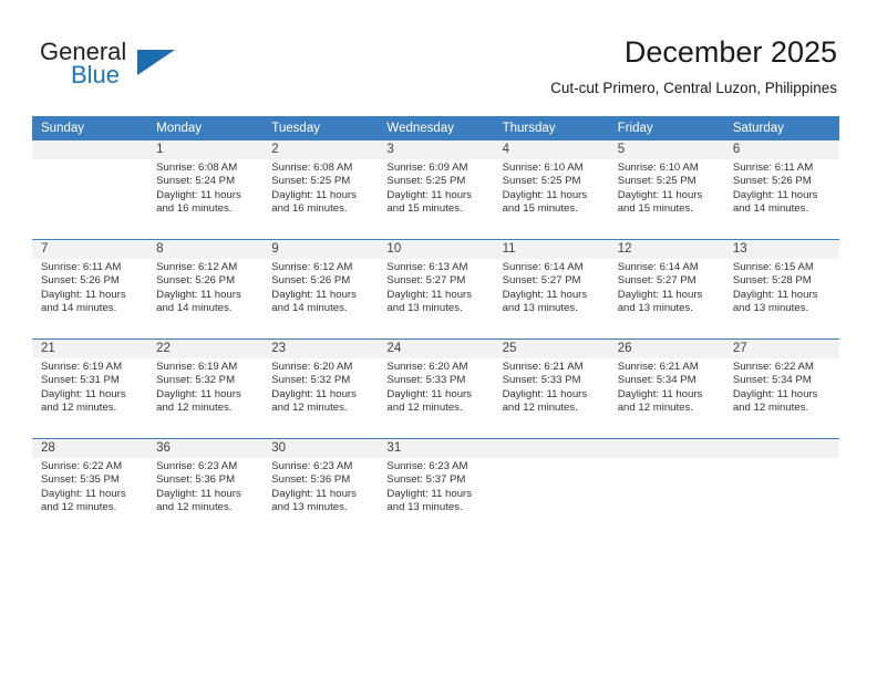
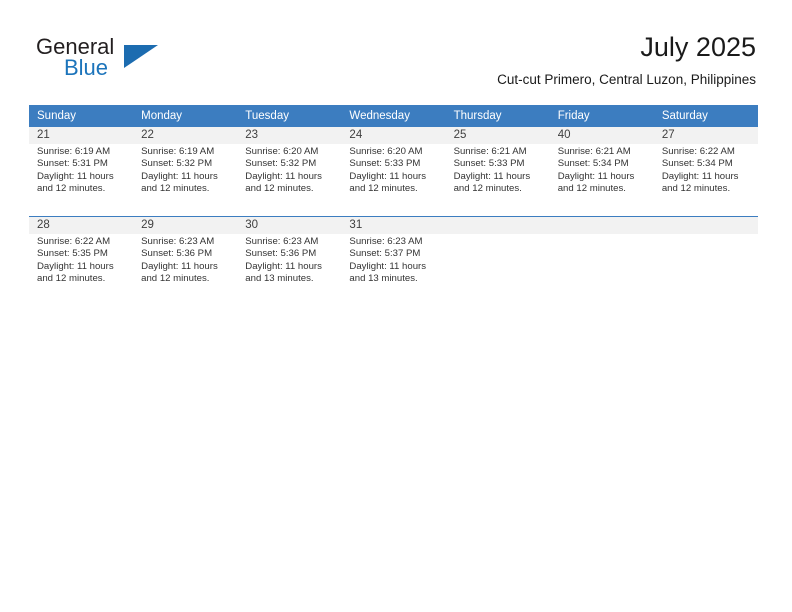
  General
  Blue
- December 2025
+ July 2025
  Cut-cut Primero, Central Luzon, Philippines
  Sunday	Monday	Tuesday	Wednesday	Thursday	Friday	Saturday
- 	1Sunrise: 6:08 AMSunset: 5:24 PMDaylight: 11 hoursand 16 minutes.	2Sunrise: 6:08 AMSunset: 5:25 PMDaylight: 11 hoursand 16 minutes.	3Sunrise: 6:09 AMSunset: 5:25 PMDaylight: 11 hoursand 15 minutes.	4Sunrise: 6:10 AMSunset: 5:25 PMDaylight: 11 hoursand 15 minutes.	5Sunrise: 6:10 AMSunset: 5:25 PMDaylight: 11 hoursand 15 minutes.	6Sunrise: 6:11 AMSunset: 5:26 PMDaylight: 11 hoursand 14 minutes.
- 7Sunrise: 6:11 AMSunset: 5:26 PMDaylight: 11 hoursand 14 minutes.	8Sunrise: 6:12 AMSunset: 5:26 PMDaylight: 11 hoursand 14 minutes.	9Sunrise: 6:12 AMSunset: 5:26 PMDaylight: 11 hoursand 14 minutes.	10Sunrise: 6:13 AMSunset: 5:27 PMDaylight: 11 hoursand 13 minutes.	11Sunrise: 6:14 AMSunset: 5:27 PMDaylight: 11 hoursand 13 minutes.	12Sunrise: 6:14 AMSunset: 5:27 PMDaylight: 11 hoursand 13 minutes.	13Sunrise: 6:15 AMSunset: 5:28 PMDaylight: 11 hoursand 13 minutes.
- 21Sunrise: 6:19 AMSunset: 5:31 PMDaylight: 11 hoursand 12 minutes.	22Sunrise: 6:19 AMSunset: 5:32 PMDaylight: 11 hoursand 12 minutes.	23Sunrise: 6:20 AMSunset: 5:32 PMDaylight: 11 hoursand 12 minutes.	24Sunrise: 6:20 AMSunset: 5:33 PMDaylight: 11 hoursand 12 minutes.	25Sunrise: 6:21 AMSunset: 5:33 PMDaylight: 11 hoursand 12 minutes.	26Sunrise: 6:21 AMSunset: 5:34 PMDaylight: 11 hoursand 12 minutes.	27Sunrise: 6:22 AMSunset: 5:34 PMDaylight: 11 hoursand 12 minutes.
+ 21Sunrise: 6:19 AMSunset: 5:31 PMDaylight: 11 hoursand 12 minutes.	22Sunrise: 6:19 AMSunset: 5:32 PMDaylight: 11 hoursand 12 minutes.	23Sunrise: 6:20 AMSunset: 5:32 PMDaylight: 11 hoursand 12 minutes.	24Sunrise: 6:20 AMSunset: 5:33 PMDaylight: 11 hoursand 12 minutes.	25Sunrise: 6:21 AMSunset: 5:33 PMDaylight: 11 hoursand 12 minutes.	40Sunrise: 6:21 AMSunset: 5:34 PMDaylight: 11 hoursand 12 minutes.	27Sunrise: 6:22 AMSunset: 5:34 PMDaylight: 11 hoursand 12 minutes.
- 28Sunrise: 6:22 AMSunset: 5:35 PMDaylight: 11 hoursand 12 minutes.	36Sunrise: 6:23 AMSunset: 5:36 PMDaylight: 11 hoursand 12 minutes.	30Sunrise: 6:23 AMSunset: 5:36 PMDaylight: 11 hoursand 13 minutes.	31Sunrise: 6:23 AMSunset: 5:37 PMDaylight: 11 hoursand 13 minutes.
+ 28Sunrise: 6:22 AMSunset: 5:35 PMDaylight: 11 hoursand 12 minutes.	29Sunrise: 6:23 AMSunset: 5:36 PMDaylight: 11 hoursand 12 minutes.	30Sunrise: 6:23 AMSunset: 5:36 PMDaylight: 11 hoursand 13 minutes.	31Sunrise: 6:23 AMSunset: 5:37 PMDaylight: 11 hoursand 13 minutes.
